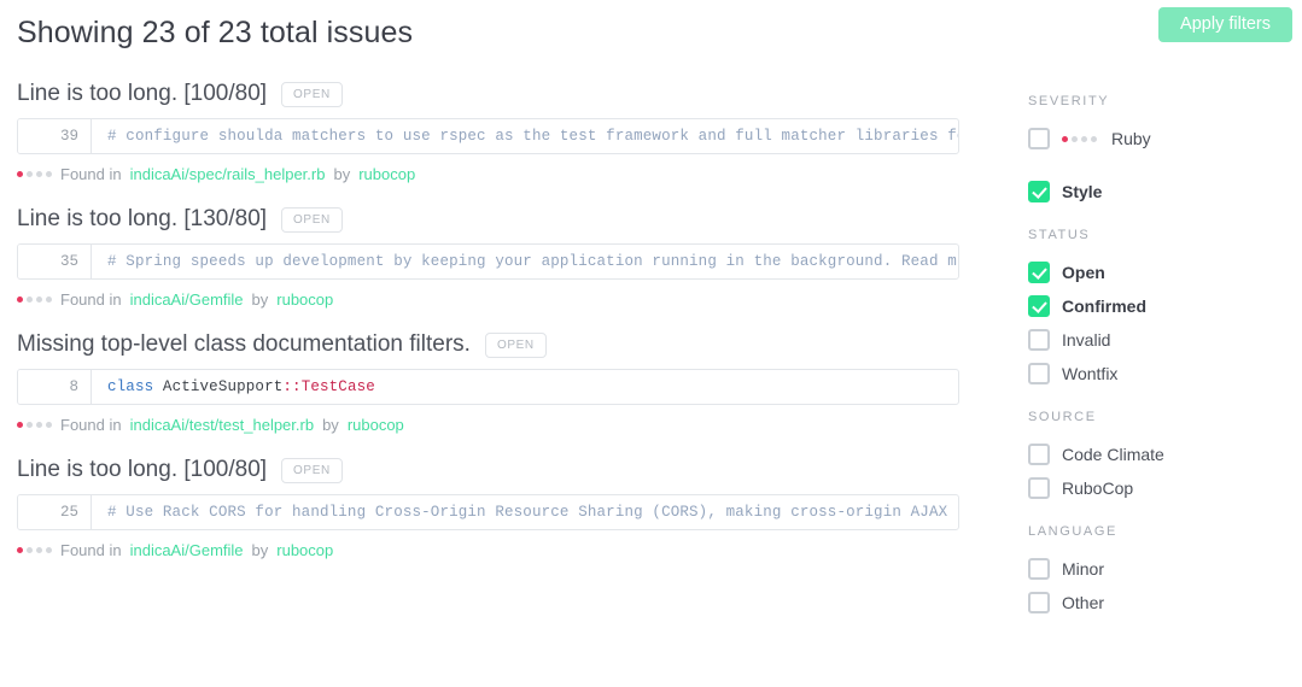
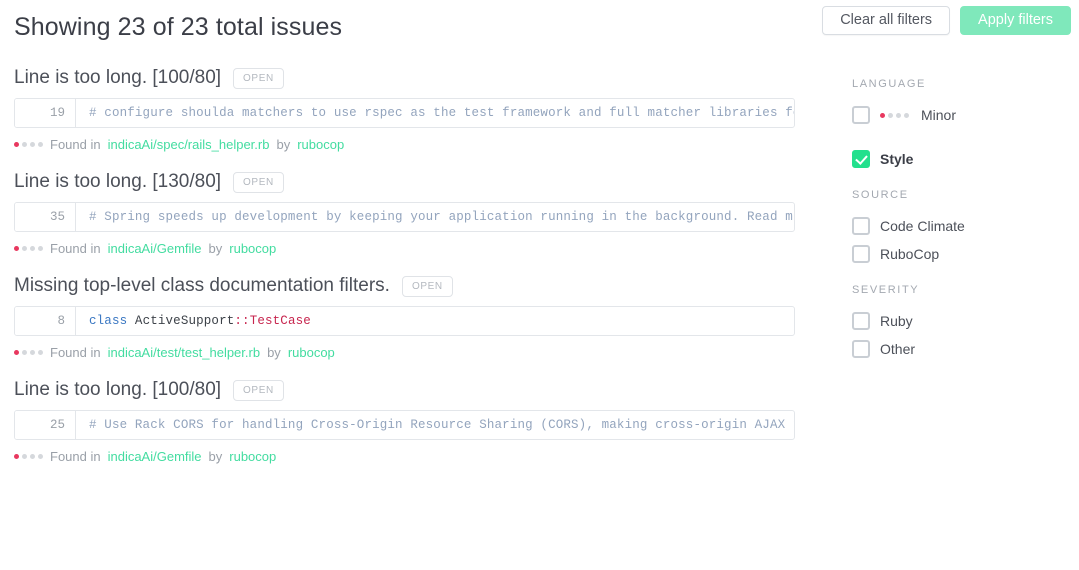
  Showing 23 of 23 total issues
+ Clear all filters
  Apply filters
  Line is too long. [100/80]
  OPEN
- 39
+ 19
  # configure shoulda matchers to use rspec as the test framework and full matcher libraries f
  Found in
  indicaAi/spec/rails_helper.rb
  by
  rubocop
  Line is too long. [130/80]
  OPEN
  35
  # Spring speeds up development by keeping your application running in the background. Read m
  Found in
  indicaAi/Gemfile
  by
  rubocop
  Missing top-level class documentation filters.
  OPEN
  8
  class
  ActiveSupport
  ::TestCase
  Found in
  indicaAi/test/test_helper.rb
  by
  rubocop
  Line is too long. [100/80]
  OPEN
  25
  # Use Rack CORS for handling Cross-Origin Resource Sharing (CORS), making cross-origin AJAX
  Found in
  indicaAi/Gemfile
  by
  rubocop
- SEVERITY
+ LANGUAGE
- Ruby
+ Minor
  Style
- STATUS
- Open
- Confirmed
- Invalid
- Wontfix
  SOURCE
  Code Climate
  RuboCop
- LANGUAGE
+ SEVERITY
- Minor
+ Ruby
  Other
